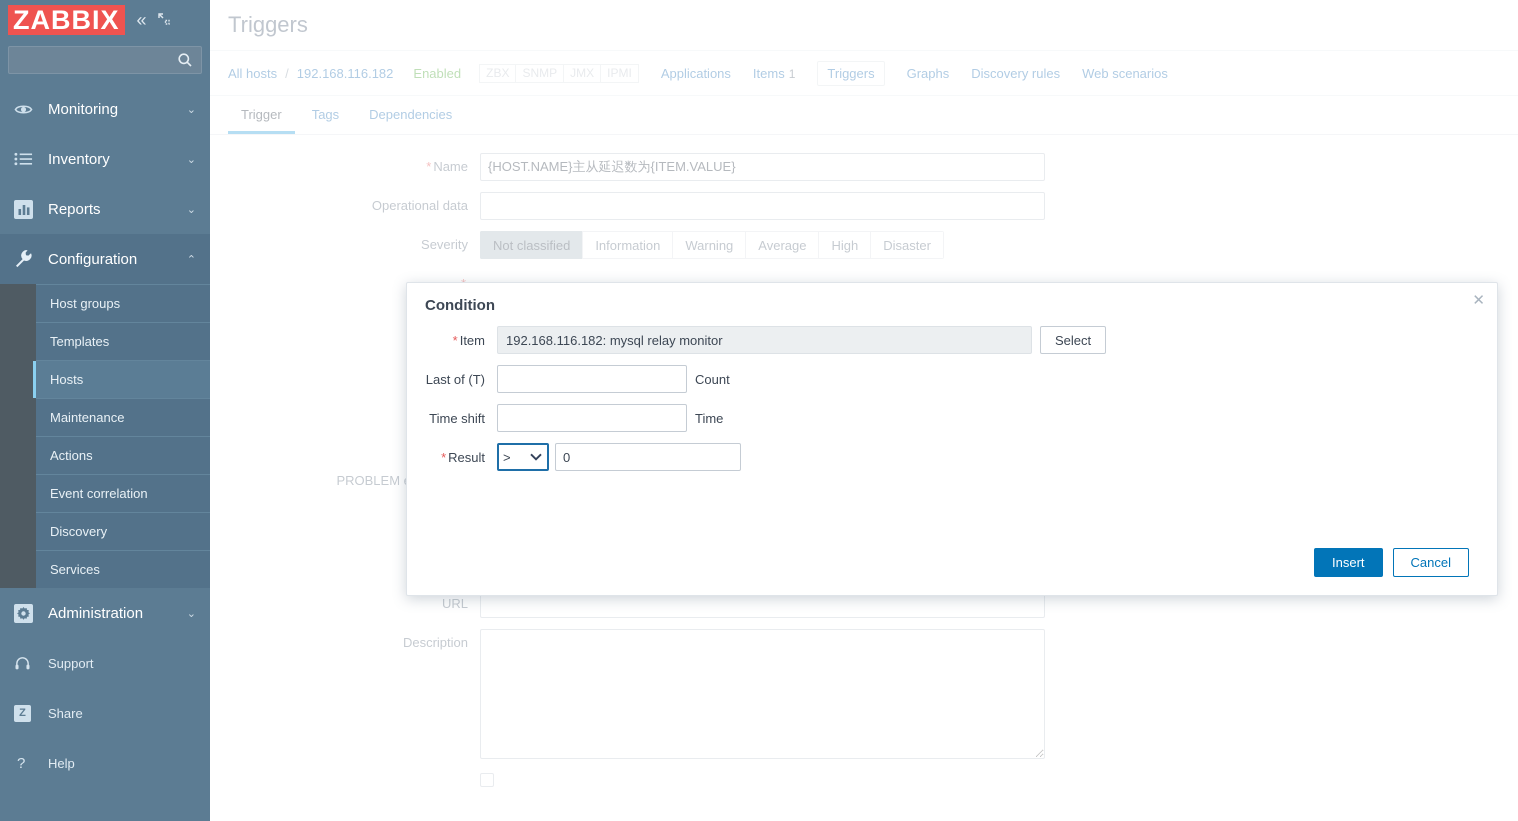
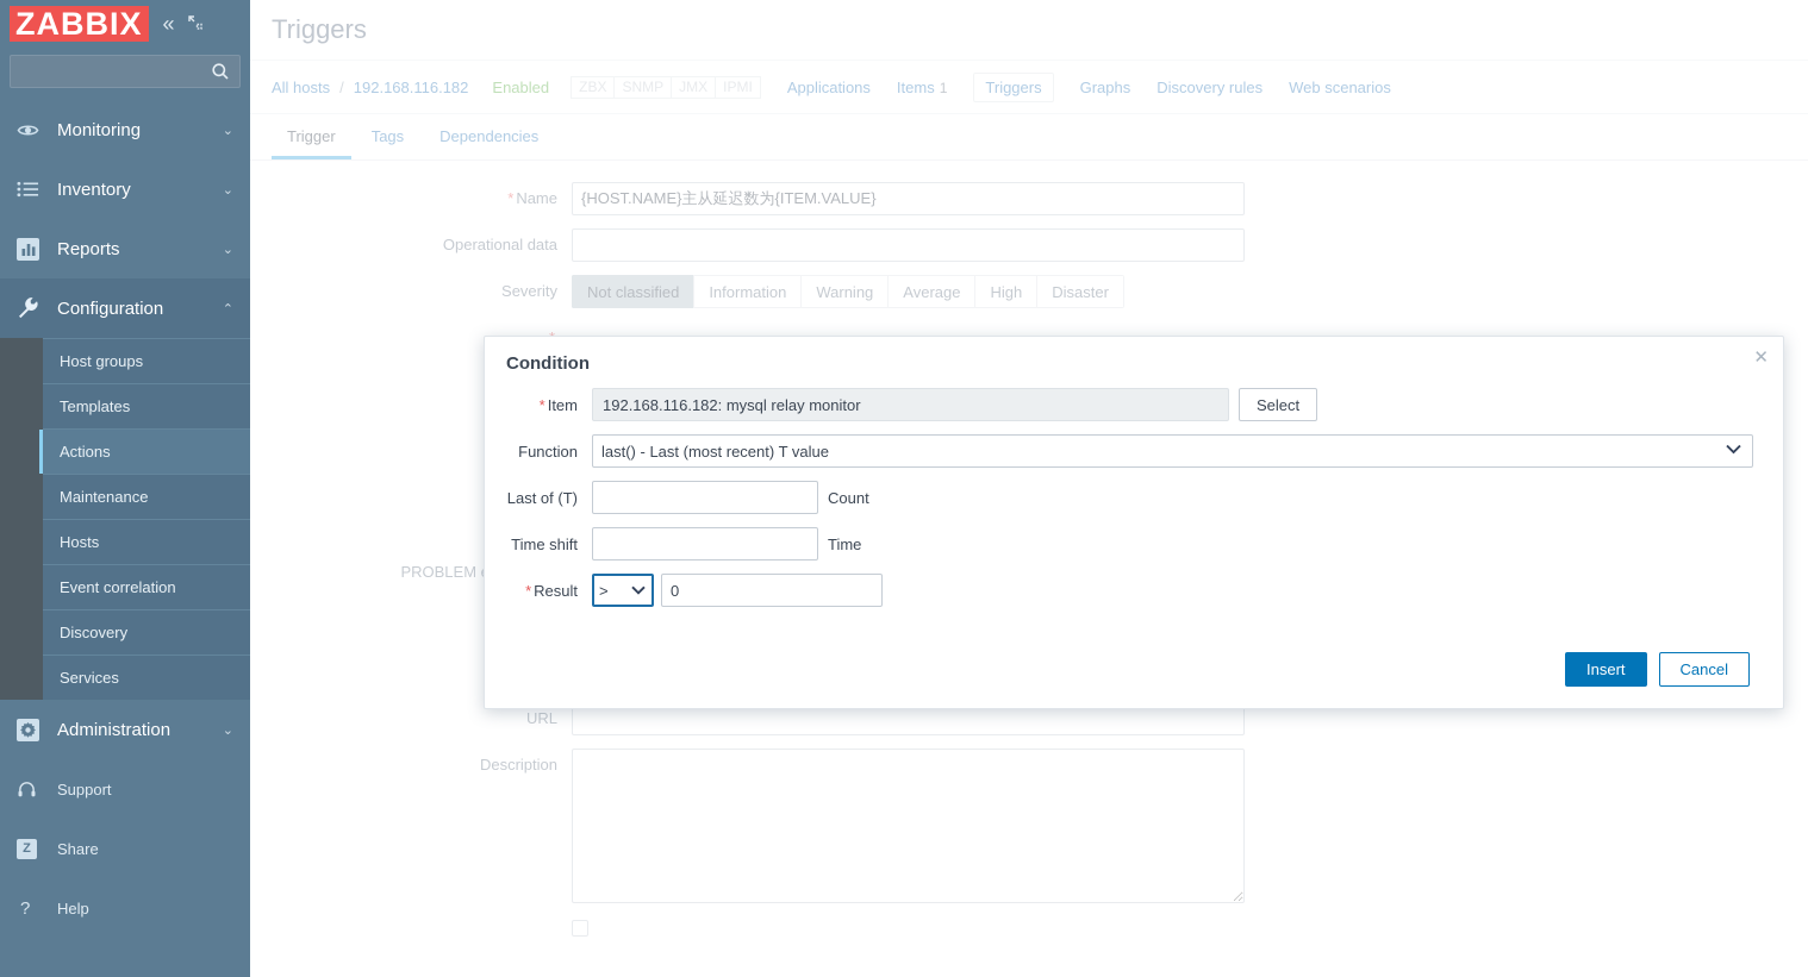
  ZABBIX
  «
  Monitoring
  ⌄
  Inventory
  ⌄
  Reports
  ⌄
  Configuration
  ⌃
  Host groups
  Templates
- Hosts
+ Actions
  Maintenance
- Actions
+ Hosts
  Event correlation
  Discovery
  Services
  Administration
  ⌄
  Support
  Z
  Share
  ?
  Help
  Triggers
  All hosts
  /
  192.168.116.182
  Enabled
  Applications
  Items 1
  Triggers
  Graphs
  Discovery rules
  Web scenarios
  Trigger
  Tags
  Dependencies
  * Name
  {HOST.NAME}主从延迟数为{ITEM.VALUE}
  Operational data
  Severity
  Not classified
  Information
  Warning
  Average
  High
  Disaster
  URL
  Description
  Condition
  ✕
  * Item
  192.168.116.182: mysql relay monitor
  Select
+ Function
+ last() - Last (most recent) T value
  Last of (T)
  Count
  Time shift
  Time
  * Result
  >
  0
  Insert
  Cancel
